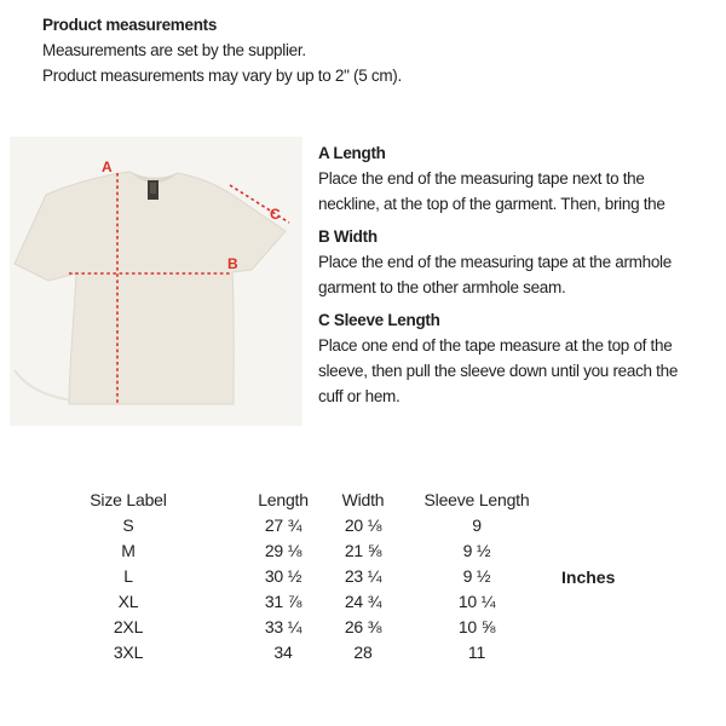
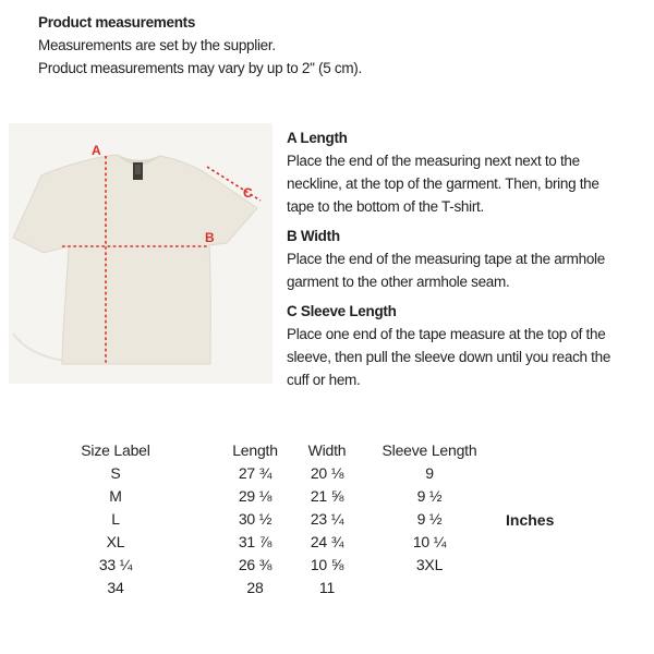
  Product measurements
  Measurements are set by the supplier.
  Product measurements may vary by up to 2" (5 cm).
  A
  B
  C
  A Length
- Place the end of the measuring tape next to the
+ Place the end of the measuring next next to the
  neckline, at the top of the garment. Then, bring the
+ tape to the bottom of the T-shirt.
  B Width
  Place the end of the measuring tape at the armhole
  garment to the other armhole seam.
  C Sleeve Length
  Place one end of the tape measure at the top of the
  sleeve, then pull the sleeve down until you reach the
  cuff or hem.
  Size Label
  Length
  Width
  Sleeve Length
  S
  27 ¾
  20 ⅛
  9
  M
  29 ⅛
  21 ⅝
  9 ½
  L
  30 ½
  23 ¼
  9 ½
  XL
  31 ⅞
  24 ¾
  10 ¼
- 2XL
  33 ¼
  26 ⅜
  10 ⅝
  3XL
  34
  28
  11
  Inches
